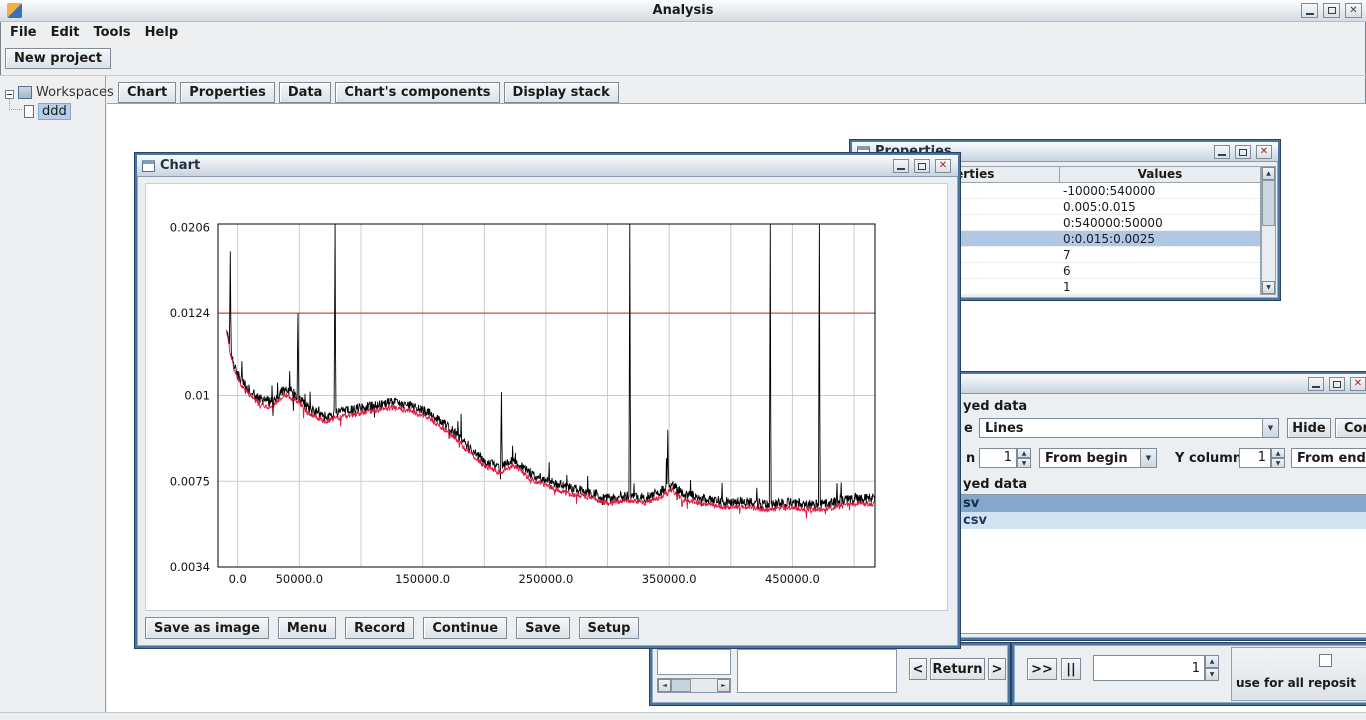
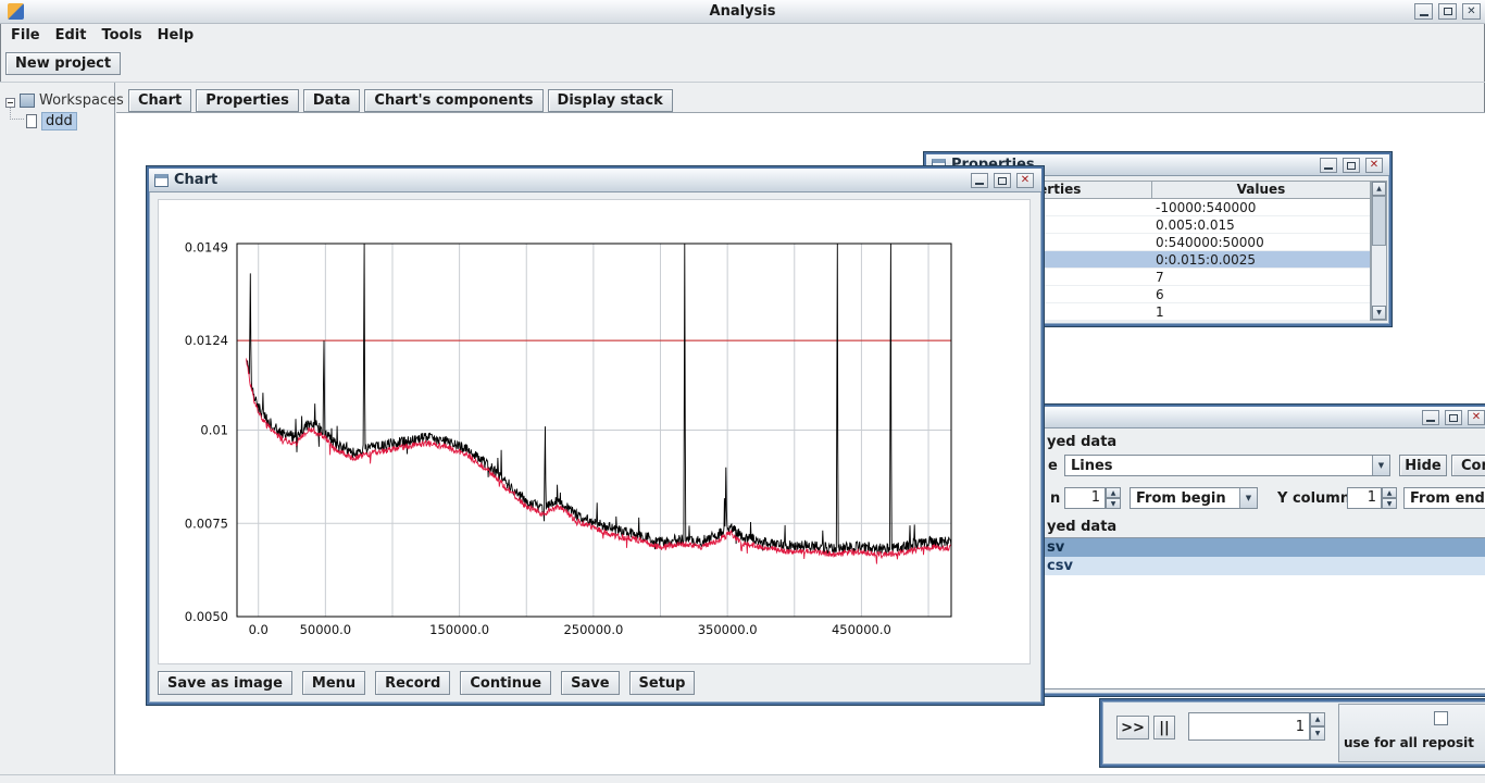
  Analysis
  ✕
  File
  Edit
  Tools
  Help
  New project
  Workspaces
  ddd
  Chart
  Properties
  Data
  Chart's components
  Display stack
  ✕
  yed data
  e
  Lines
  ▼
  Hide
  n
  1
  From begin
  ▼
  Y column
  1
  From end
  yed data
  sv
  csv
  Properties
  ✕
  Values
  -10000:540000
  0.005:0.015
  0:540000:50000
  0:0.015:0.0025
  7
  6
  1
- <
- Return
- >
  >>
  ||
  1
  use for all reposit
  Chart
  ✕
  0.0
  50000.0
  150000.0
  250000.0
  350000.0
  450000.0
- 0.0206
+ 0.0149
  0.0124
  0.01
  0.0075
- 0.0034
+ 0.0050
  Save as image
  Menu
  Record
  Continue
  Save
  Setup
